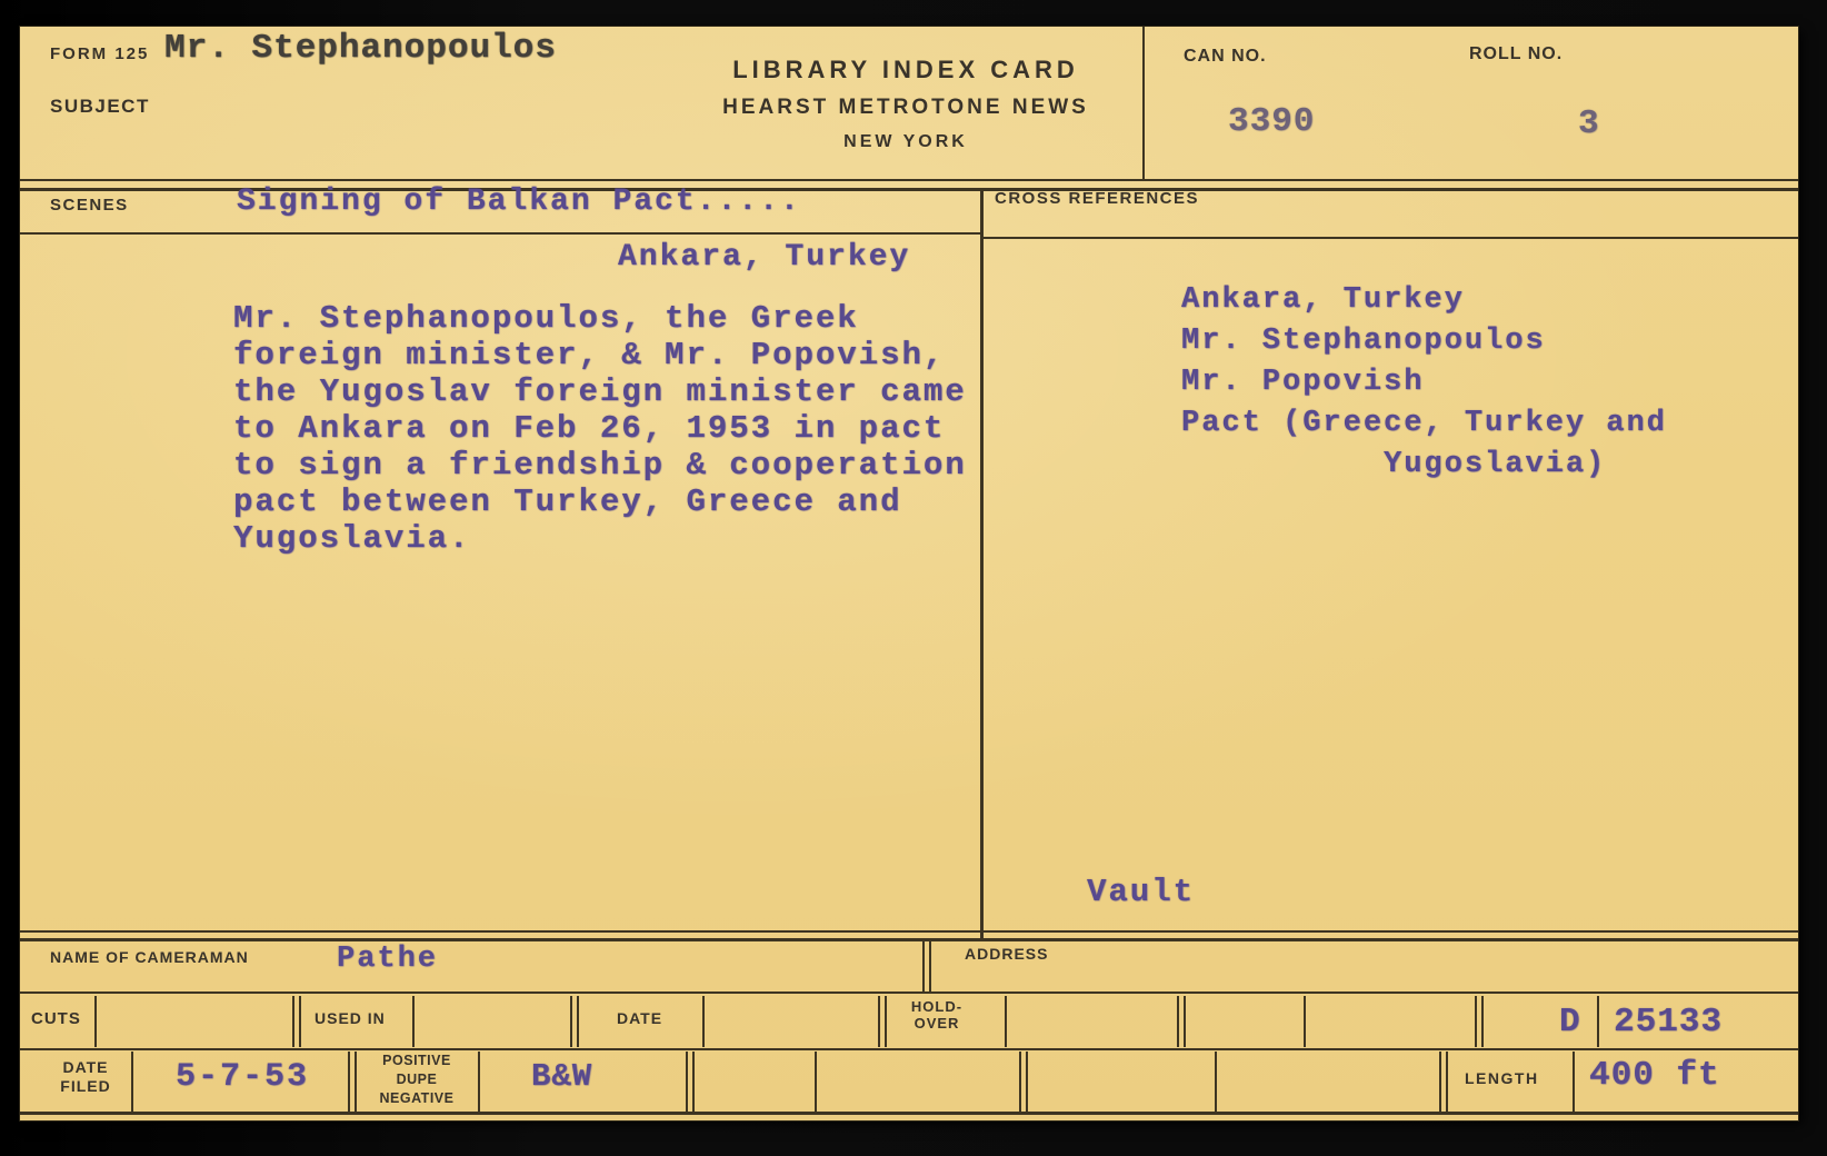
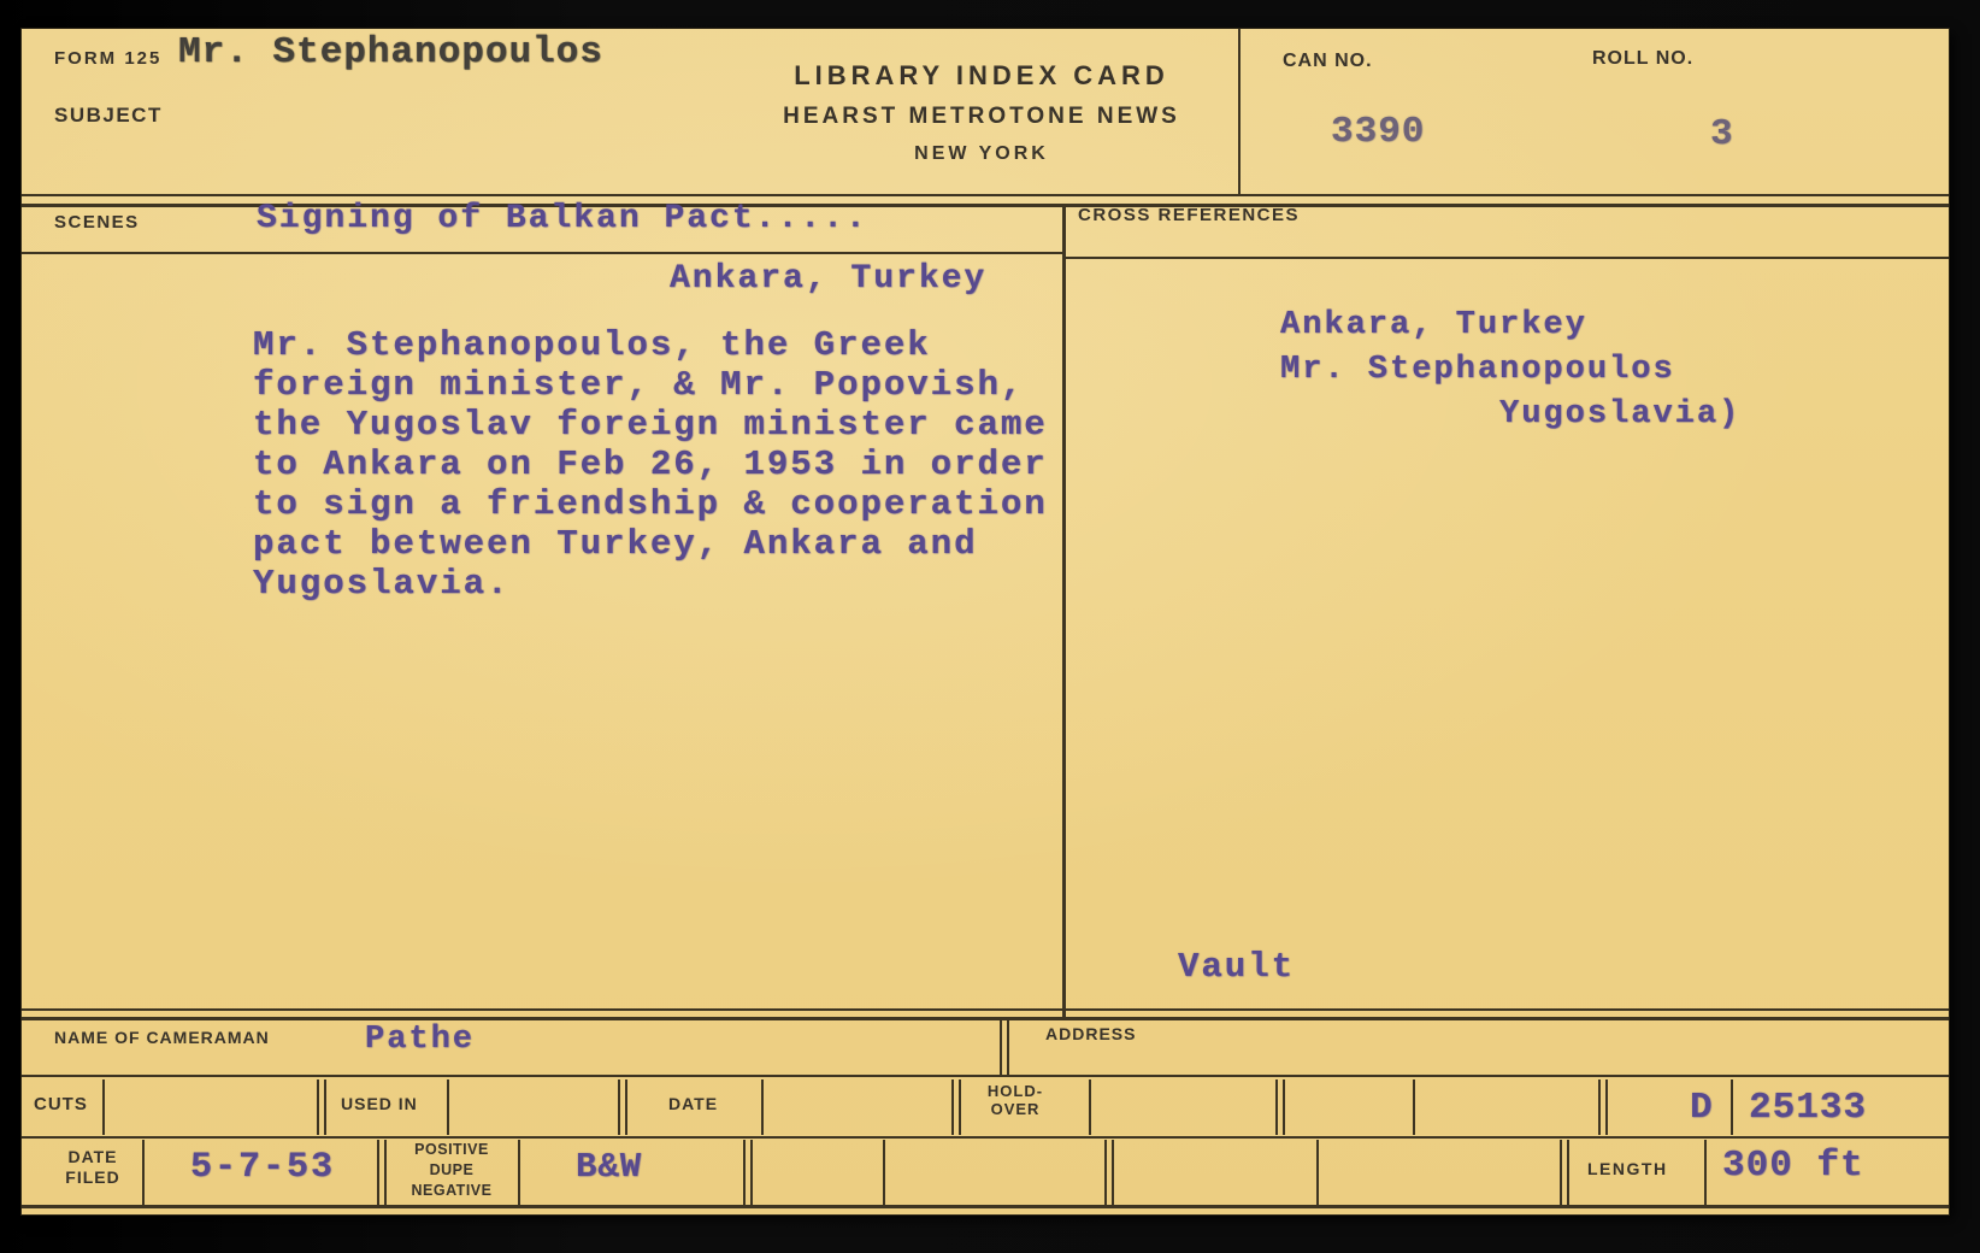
  FORM 125
  Mr. Stephanopoulos
  SUBJECT
  LIBRARY INDEX CARD
  HEARST METROTONE NEWS
  NEW YORK
  CAN NO.
  3390
  ROLL NO.
  3
  SCENES
  Signing of Balkan Pact.....
  Ankara, Turkey
  Mr. Stephanopoulos, the Greek
  foreign minister, & Mr. Popovish,
  the Yugoslav foreign minister came
- to Ankara on Feb 26, 1953 in pact
+ to Ankara on Feb 26, 1953 in order
  to sign a friendship & cooperation
- pact between Turkey, Greece and
+ pact between Turkey, Ankara and
  Yugoslavia.
  CROSS REFERENCES
  Ankara, Turkey
  Mr. Stephanopoulos
- Mr. Popovish
- Pact (Greece, Turkey and
  Yugoslavia)
  Vault
  NAME OF CAMERAMAN
  Pathe
  ADDRESS
  CUTS
  USED IN
  DATE
  HOLD-
  OVER
  D
  25133
  DATE
  FILED
  5-7-53
  POSITIVE
  DUPE
  NEGATIVE
  B&W
  LENGTH
- 400 ft
+ 300 ft
